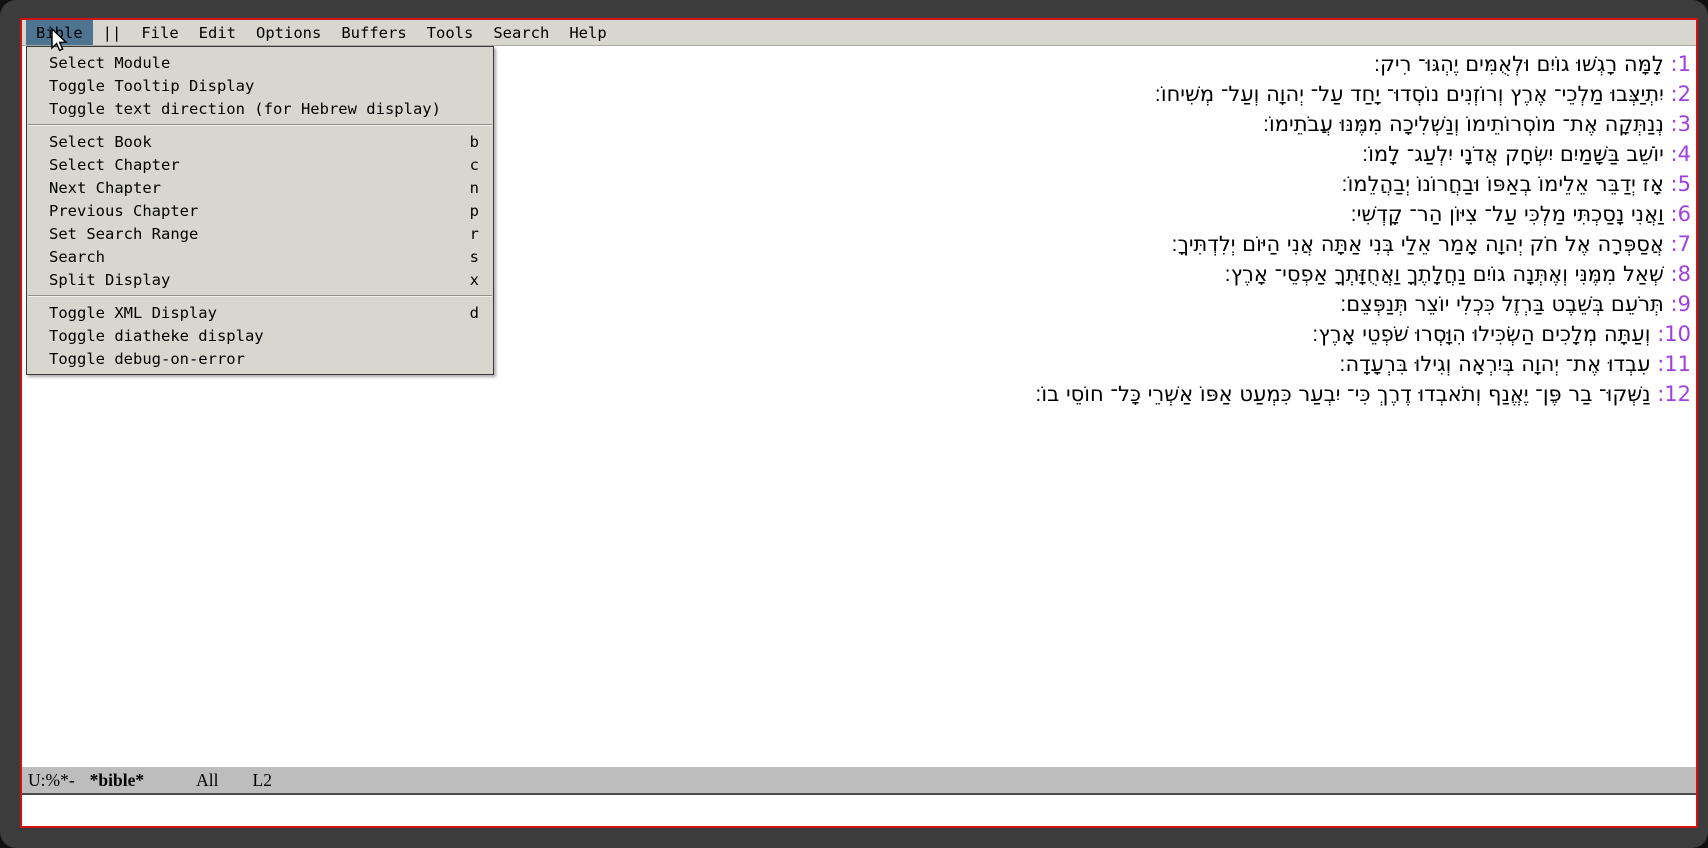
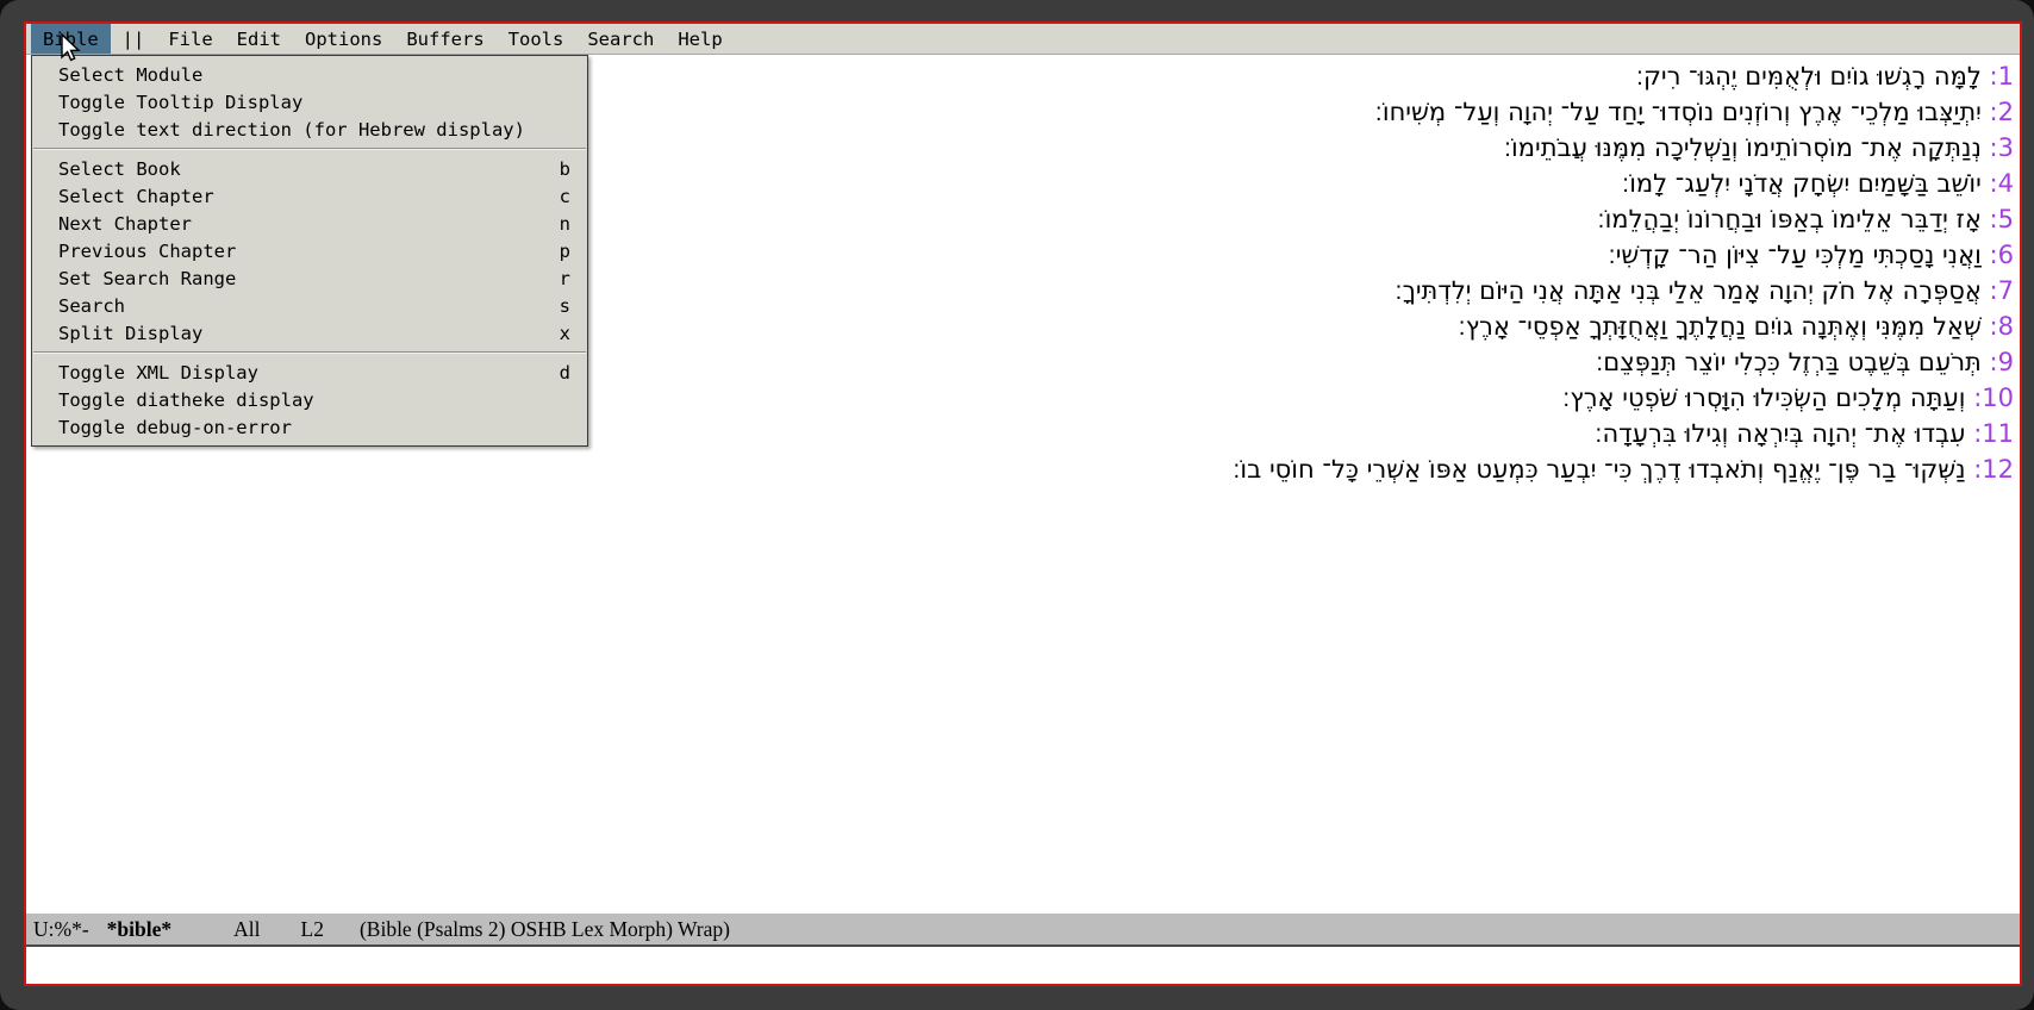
  Bible
  ||
  File
  Edit
  Options
  Buffers
  Tools
  Search
  Help
  1: לָמָּה רָגְשׁוּ גוֹיִם וּלְאֻמִּים יֶהְגּוּ־ רִיק׃
  2: יִתְיַצְּבוּ מַלְכֵי־ אֶרֶץ וְרוֹזְנִים נוֹסְדוּ־ יָחַד עַל־ יְהוָה וְעַל־ מְשִׁיחוֹ׃
  3: נְנַתְּקָה אֶת־ מוֹסְרוֹתֵימוֹ וְנַשְׁלִיכָה מִמֶּנּוּ עֲבֹתֵימוֹ׃
  4: יוֹשֵׁב בַּשָּׁמַיִם יִשְׂחָק אֲדֹנָי יִלְעַג־ לָמוֹ׃
  5: אָז יְדַבֵּר אֵלֵימוֹ בְאַפּוֹ וּבַחֲרוֹנוֹ יְבַהֲלֵמוֹ׃
  6: וַאֲנִי נָסַכְתִּי מַלְכִּי עַל־ צִיּוֹן הַר־ קָדְשִׁי׃
  7: אֲסַפְּרָה אֶל חֹק יְהוָה אָמַר אֵלַי בְּנִי אַתָּה אֲנִי הַיּוֹם יְלִדְתִּיךָ׃
  8: שְׁאַל מִמֶּנִּי וְאֶתְּנָה גוֹיִם נַחֲלָתֶךָ וַאֲחֻזָּתְךָ אַפְסֵי־ אָרֶץ׃
  9: תְּרֹעֵם בְּשֵׁבֶט בַּרְזֶל כִּכְלִי יוֹצֵר תְּנַפְּצֵם׃
  10: וְעַתָּה מְלָכִים הַשְׂכִּילוּ הִוָּסְרוּ שֹׁפְטֵי אָרֶץ׃
  11: עִבְדוּ אֶת־ יְהוָה בְּיִרְאָה וְגִילוּ בִּרְעָדָה׃
  12: נַשְּׁקוּ־ בַר פֶּן־ יֶאֱנַף וְתֹאבְדוּ דֶרֶךְ כִּי־ יִבְעַר כִּמְעַט אַפּוֹ אַשְׁרֵי כָּל־ חוֹסֵי בוֹ׃
  U:%*-
  *bible*
  All
  L2
+ (Bible (Psalms 2) OSHB Lex Morph) Wrap)
  Select Module
  Toggle Tooltip Display
  Toggle text direction (for Hebrew display)
  Select Book
  b
  Select Chapter
  c
  Next Chapter
  n
  Previous Chapter
  p
  Set Search Range
  r
  Search
  s
  Split Display
  x
  Toggle XML Display
  d
  Toggle diatheke display
  Toggle debug-on-error
